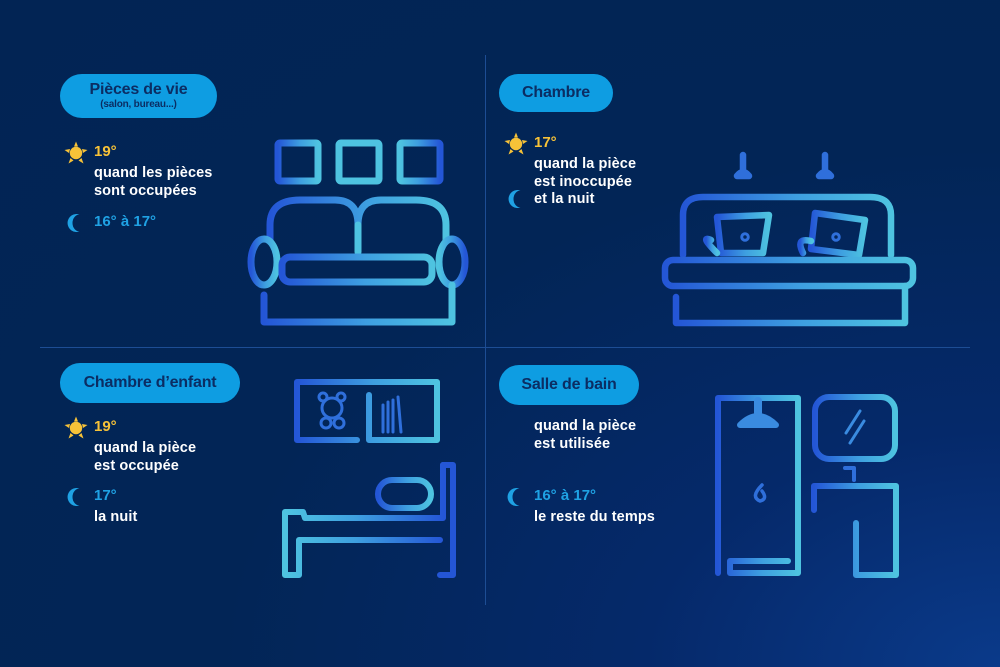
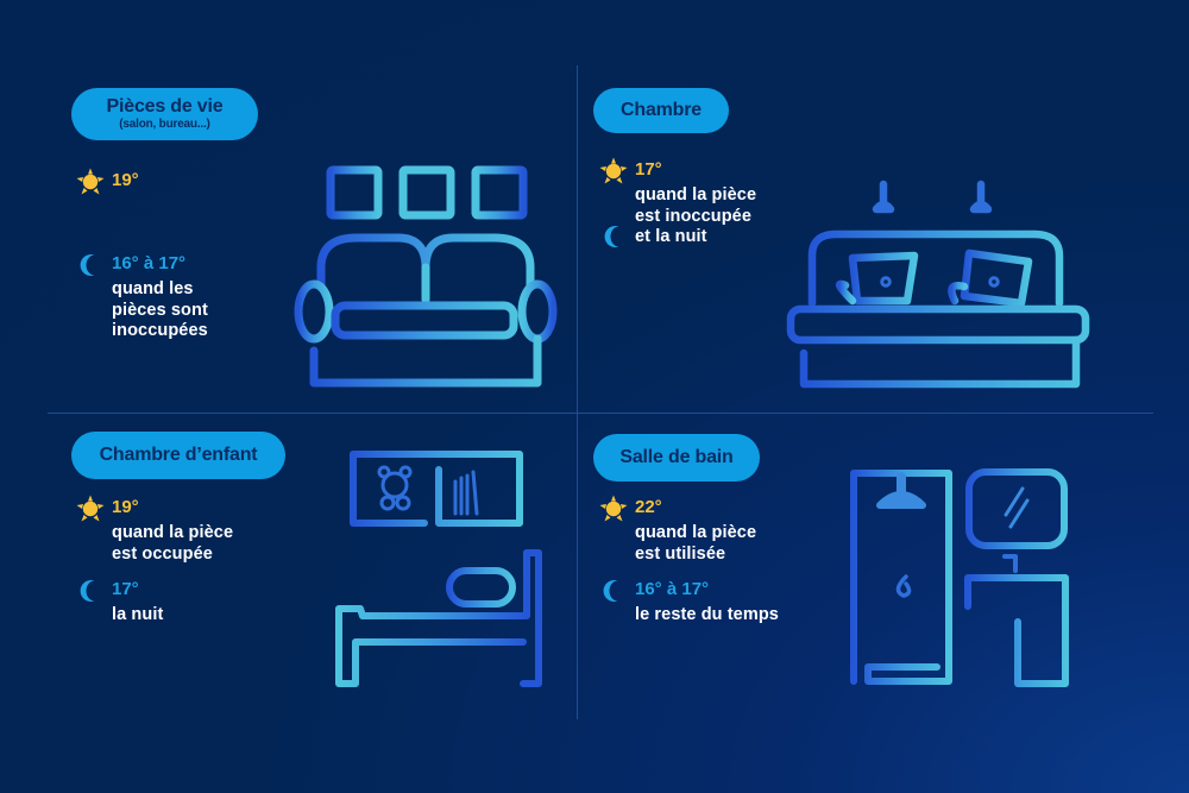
  Pièces de vie
  (salon, bureau...)
  19°
- quand les pièces
- sont occupées
  16° à 17°
+ quand les
+ pièces sont
+ inoccupées
  Chambre
  17°
  quand la pièce
  est inoccupée
  et la nuit
  Chambre d’enfant
  19°
  quand la pièce
  est occupée
  17°
  la nuit
  Salle de bain
+ 22°
  quand la pièce
  est utilisée
  16° à 17°
  le reste du temps
